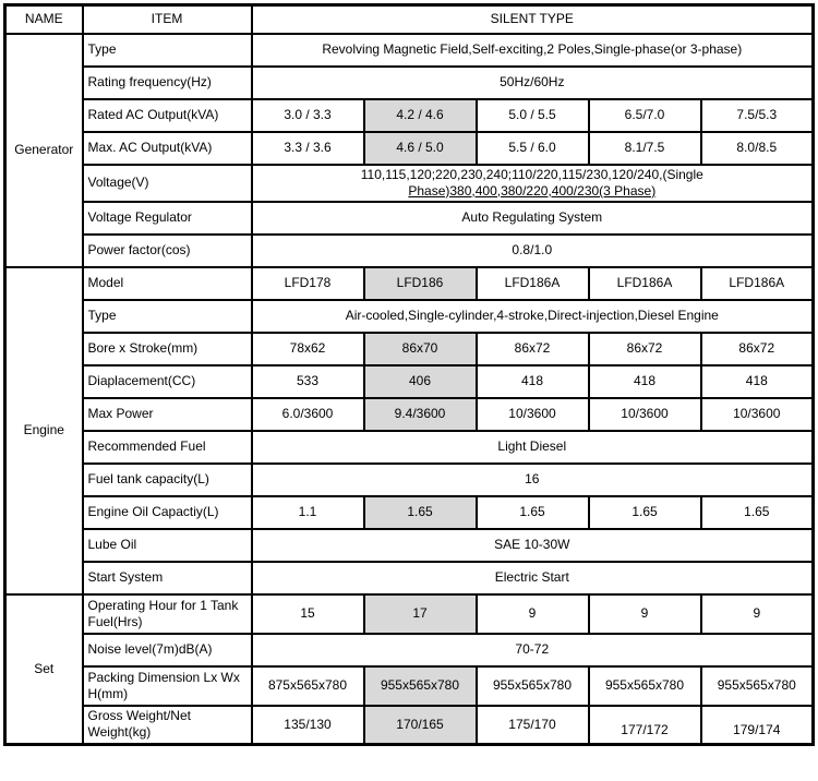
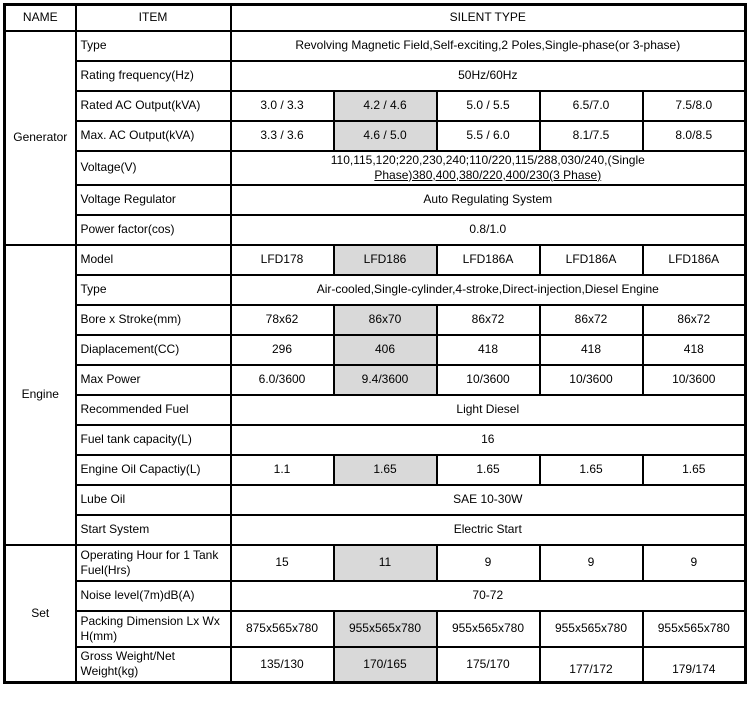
  NAME	ITEM	SILENT TYPE
  Generator	Type	Revolving Magnetic Field,Self-exciting,2 Poles,Single-phase(or 3-phase)
  Rating frequency(Hz)	50Hz/60Hz
- Rated AC Output(kVA)	3.0 / 3.3	4.2 / 4.6	5.0 / 5.5	6.5/7.0	7.5/5.3
+ Rated AC Output(kVA)	3.0 / 3.3	4.2 / 4.6	5.0 / 5.5	6.5/7.0	7.5/8.0
  Max. AC Output(kVA)	3.3 / 3.6	4.6 / 5.0	5.5 / 6.0	8.1/7.5	8.0/8.5
- Voltage(V)	110,115,120;220,230,240;110/220,115/230,120/240,(Single Phase)380,400,380/220,400/230(3 Phase)
+ Voltage(V)	110,115,120;220,230,240;110/220,115/288,030/240,(Single Phase)380,400,380/220,400/230(3 Phase)
  Voltage Regulator	Auto Regulating System
  Power factor(cos)	0.8/1.0
  Engine	Model	LFD178	LFD186	LFD186A	LFD186A	LFD186A
  Type	Air-cooled,Single-cylinder,4-stroke,Direct-injection,Diesel Engine
  Bore x Stroke(mm)	78x62	86x70	86x72	86x72	86x72
- Diaplacement(CC)	533	406	418	418	418
+ Diaplacement(CC)	296	406	418	418	418
  Max Power	6.0/3600	9.4/3600	10/3600	10/3600	10/3600
  Recommended Fuel	Light Diesel
  Fuel tank capacity(L)	16
  Engine Oil Capactiy(L)	1.1	1.65	1.65	1.65	1.65
  Lube Oil	SAE 10-30W
  Start System	Electric Start
- Set	Operating Hour for 1 Tank Fuel(Hrs)	15	17	9	9	9
+ Set	Operating Hour for 1 Tank Fuel(Hrs)	15	11	9	9	9
  Noise level(7m)dB(A)	70-72
  Packing Dimension Lx Wx H(mm)	875x565x780	955x565x780	955x565x780	955x565x780	955x565x780
  Gross Weight/Net Weight(kg)	135/130	170/165	175/170	177/172	179/174
